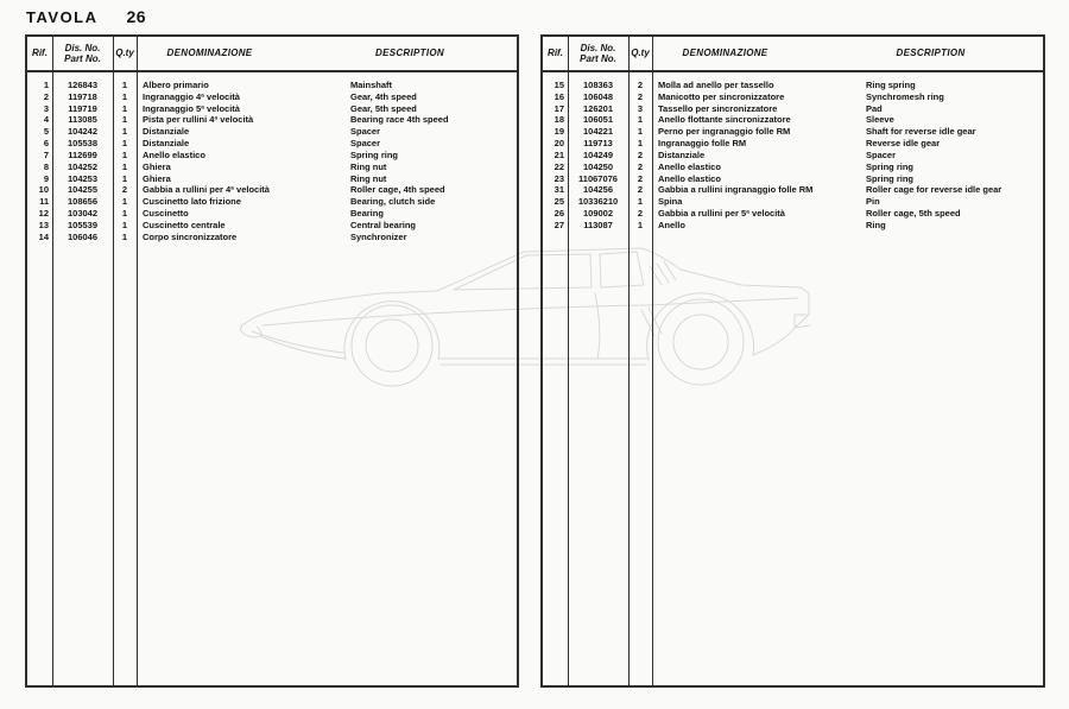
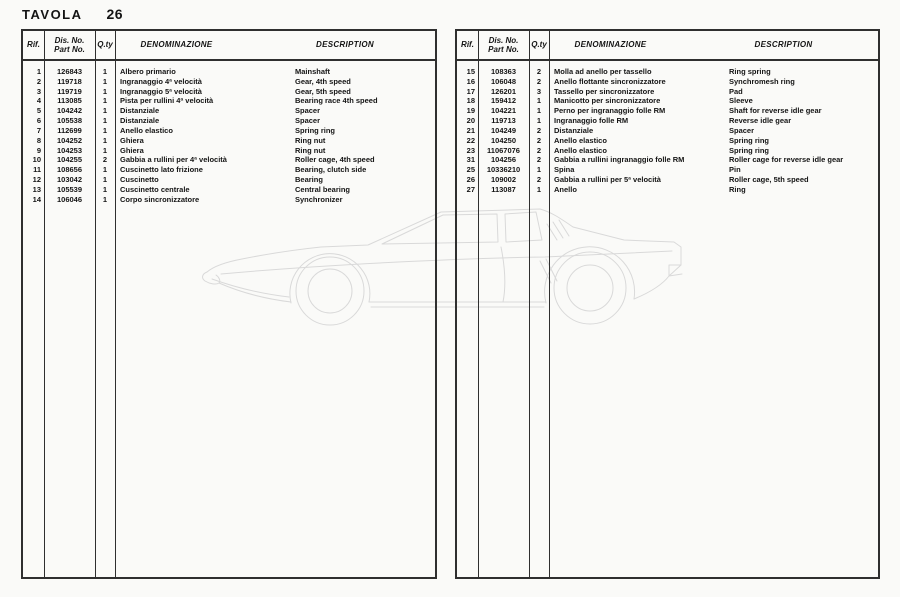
  TAVOLA 26
  Rif.
  Dis. No.
  Part No.
  Q.ty
  DENOMINAZIONE
  DESCRIPTION
  1
  126843
  1
  Albero primario
  Mainshaft
  2
  119718
  1
  Ingranaggio 4ª velocità
  Gear, 4th speed
  3
  119719
  1
  Ingranaggio 5ª velocità
  Gear, 5th speed
  4
  113085
  1
  Pista per rullini 4ª velocità
  Bearing race 4th speed
  5
  104242
  1
  Distanziale
  Spacer
  6
  105538
  1
  Distanziale
  Spacer
  7
  112699
  1
  Anello elastico
  Spring ring
  8
  104252
  1
  Ghiera
  Ring nut
  9
  104253
  1
  Ghiera
  Ring nut
  10
  104255
  2
  Gabbia a rullini per 4ª velocità
  Roller cage, 4th speed
  11
  108656
  1
  Cuscinetto lato frizione
  Bearing, clutch side
  12
  103042
  1
  Cuscinetto
  Bearing
  13
  105539
  1
  Cuscinetto centrale
  Central bearing
  14
  106046
  1
  Corpo sincronizzatore
  Synchronizer
  Rif.
  Dis. No.
  Part No.
  Q.ty
  DENOMINAZIONE
  DESCRIPTION
  15
  108363
  2
  Molla ad anello per tassello
  Ring spring
  16
  106048
  2
- Manicotto per sincronizzatore
+ Anello flottante sincronizzatore
  Synchromesh ring
  17
  126201
  3
  Tassello per sincronizzatore
  Pad
  18
- 106051
+ 159412
  1
- Anello flottante sincronizzatore
+ Manicotto per sincronizzatore
  Sleeve
  19
  104221
  1
  Perno per ingranaggio folle RM
  Shaft for reverse idle gear
  20
  119713
  1
  Ingranaggio folle RM
  Reverse idle gear
  21
  104249
  2
  Distanziale
  Spacer
  22
  104250
  2
  Anello elastico
  Spring ring
  23
  11067076
  2
  Anello elastico
  Spring ring
  31
  104256
  2
  Gabbia a rullini ingranaggio folle RM
  Roller cage for reverse idle gear
  25
  10336210
  1
  Spina
  Pin
  26
  109002
  2
  Gabbia a rullini per 5ª velocità
  Roller cage, 5th speed
  27
  113087
  1
  Anello
  Ring
